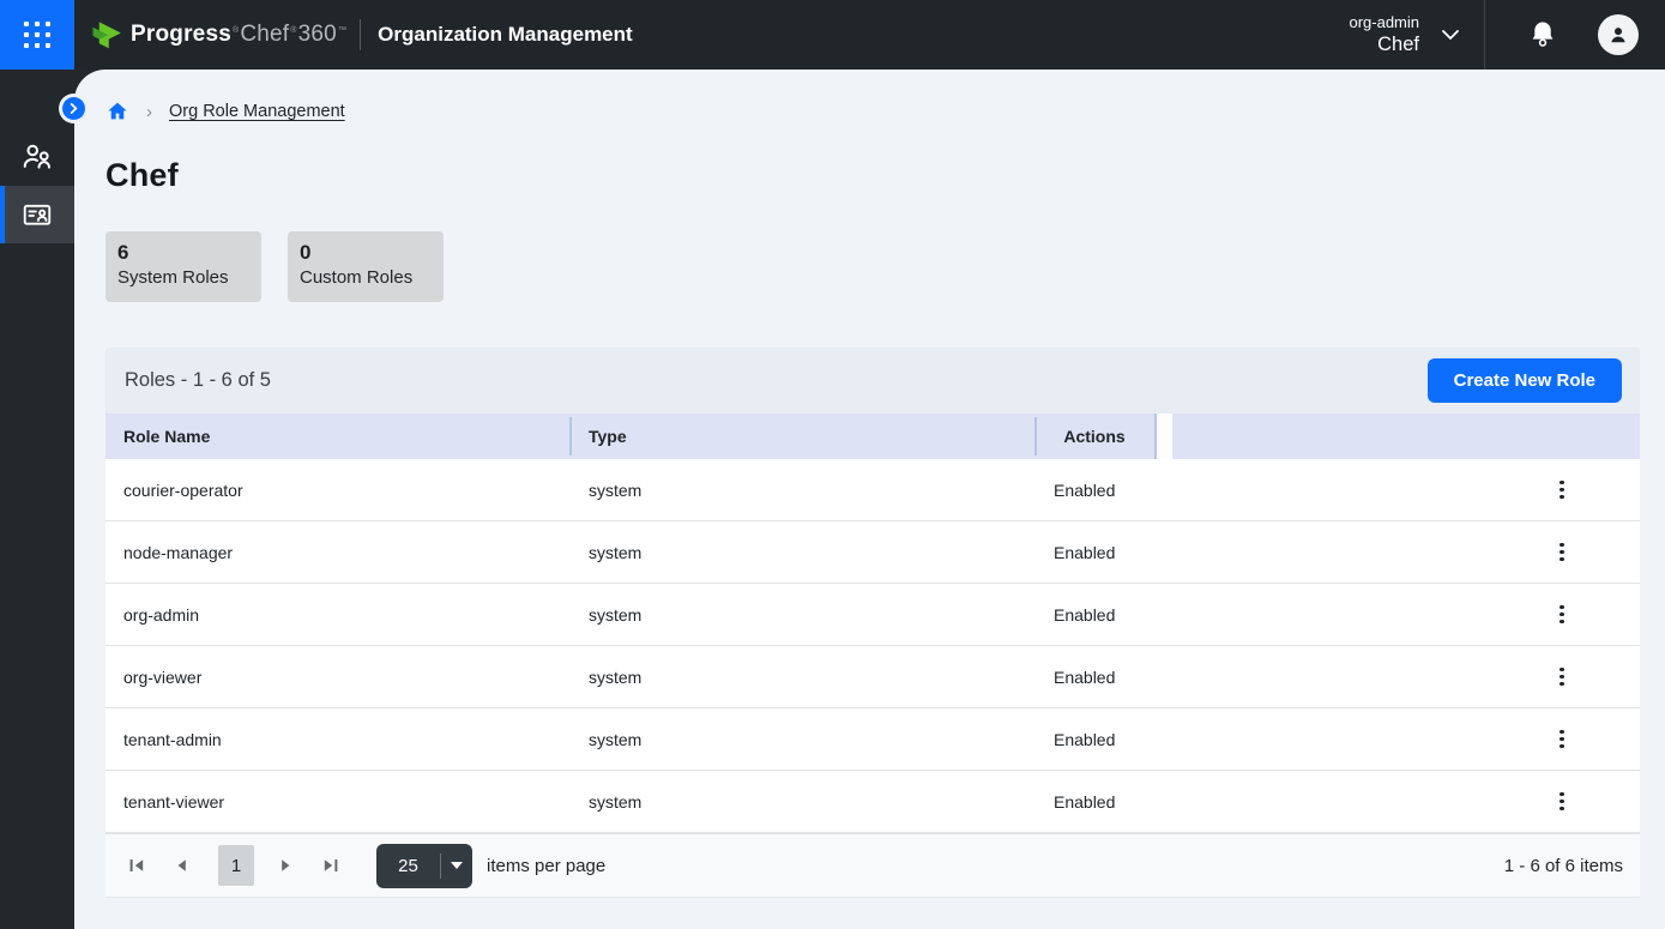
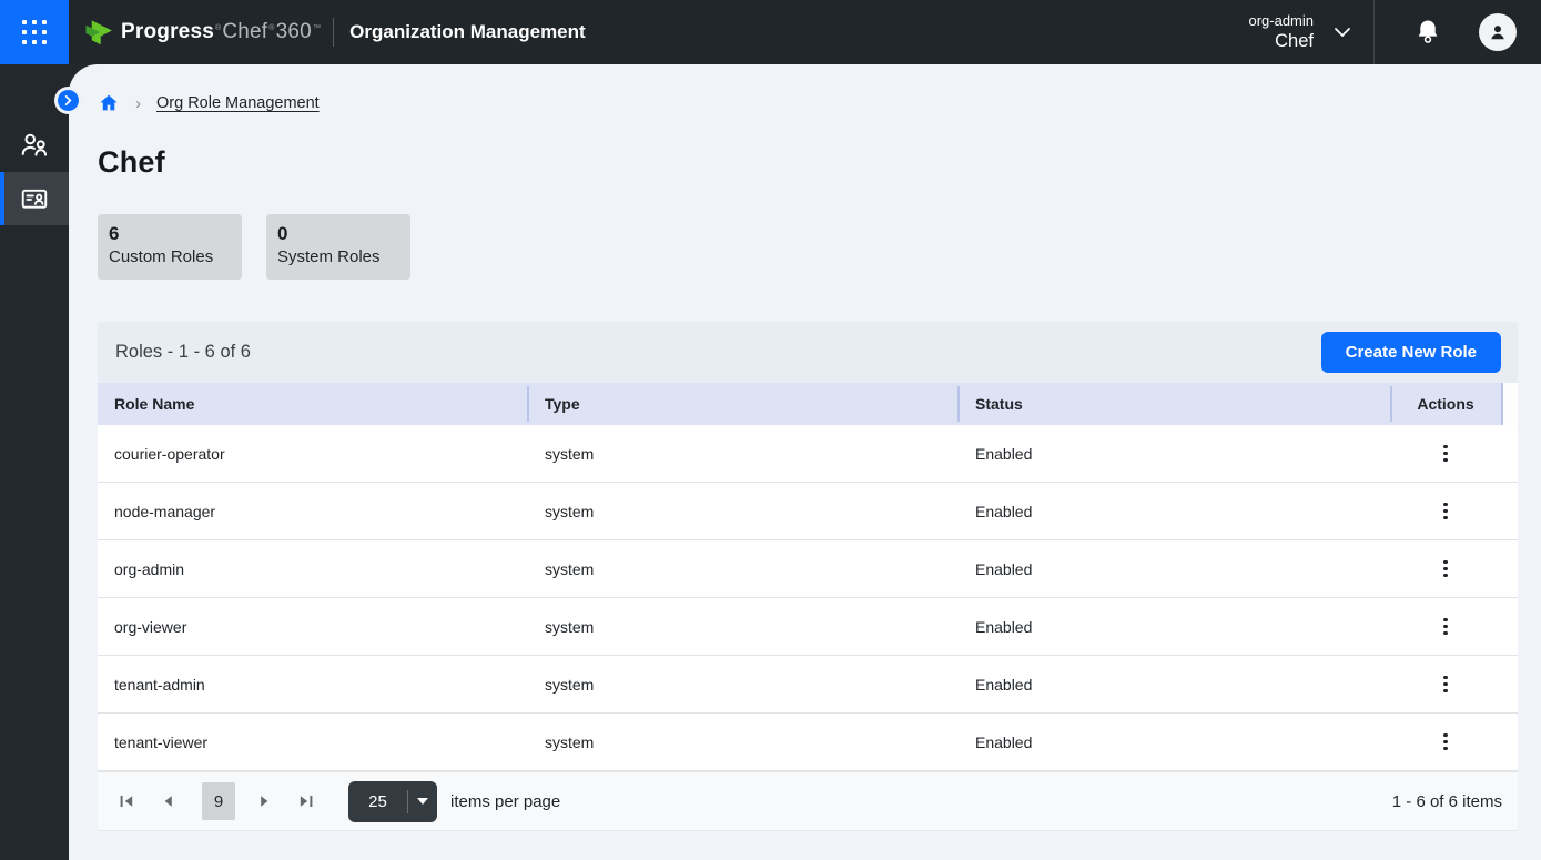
  Progress Chef 360
  Organization Management
  org-admin
  Chef
  ›
  Org Role Management
  Chef
  6
- System Roles
+ Custom Roles
  0
- Custom Roles
+ System Roles
- Roles - 1 - 6 of 5
+ Roles - 1 - 6 of 6
  Create New Role
  Role Name
  Type
+ Status
  Actions
  courier-operator
  system
  Enabled
  node-manager
  system
  Enabled
  org-admin
  system
  Enabled
  org-viewer
  system
  Enabled
  tenant-admin
  system
  Enabled
  tenant-viewer
  system
  Enabled
- 1
+ 9
  25
  items per page
  1 - 6 of 6 items
